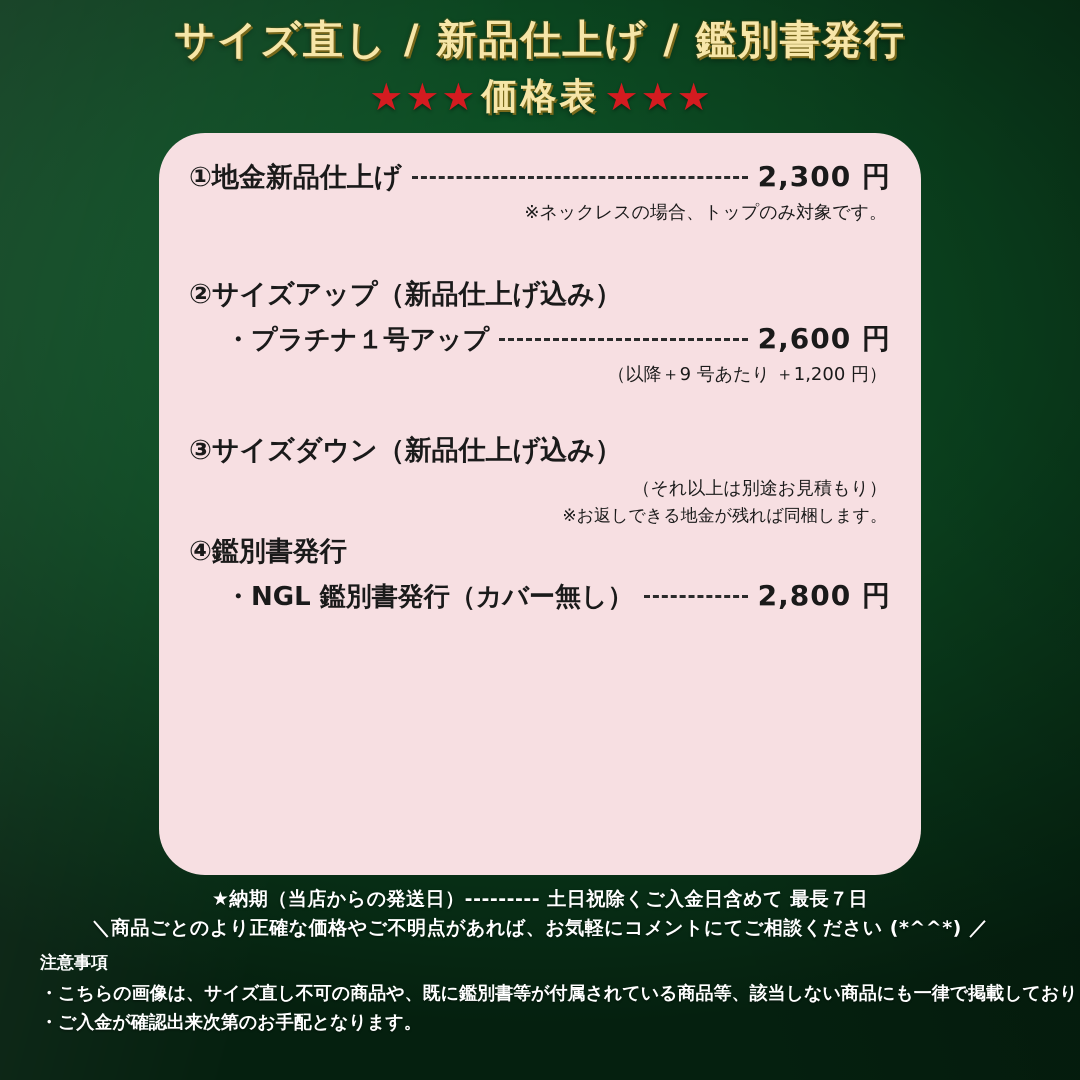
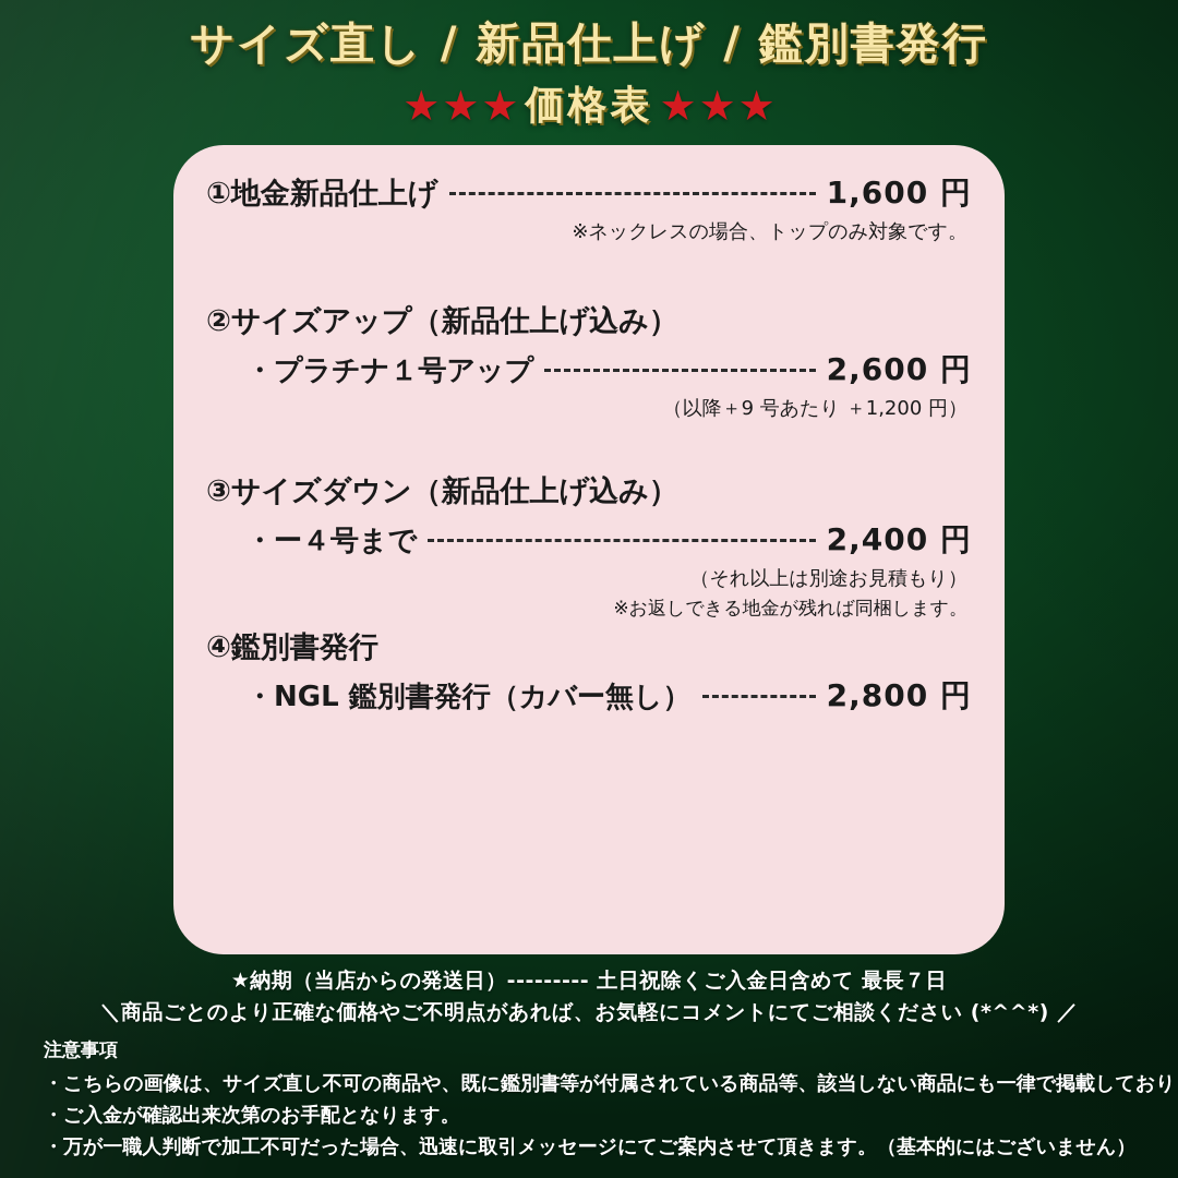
  サイズ直し / 新品仕上げ / 鑑別書発行
  ★
  ★
  ★
  価格表
  ★
  ★
  ★
  ①地金新品仕上げ
- 2,300 円
+ 1,600 円
  ※ネックレスの場合、トップのみ対象です。
  ②サイズアップ（新品仕上げ込み）
  ・プラチナ１号アップ
  2,600 円
  （以降＋9 号あたり ＋1,200 円）
  ③サイズダウン（新品仕上げ込み）
+ ・ー４号まで
+ 2,400 円
  （それ以上は別途お見積もり）
  ※お返しできる地金が残れば同梱します。
  ④鑑別書発行
  ・NGL 鑑別書発行（カバー無し）
  2,800 円
  ★納期（当店からの発送日）--------- 土日祝除くご入金日含めて 最長７日
  ＼商品ごとのより正確な価格やご不明点があれば、お気軽にコメントにてご相談ください (*^^*) ／
  注意事項
  ・こちらの画像は、サイズ直し不可の商品や、既に鑑別書等が付属されている商品等、該当しない商品にも一律で掲載しており
  ・ご入金が確認出来次第のお手配となります。
+ ・万が一職人判断で加工不可だった場合、迅速に取引メッセージにてご案内させて頂きます。（基本的にはございません）
